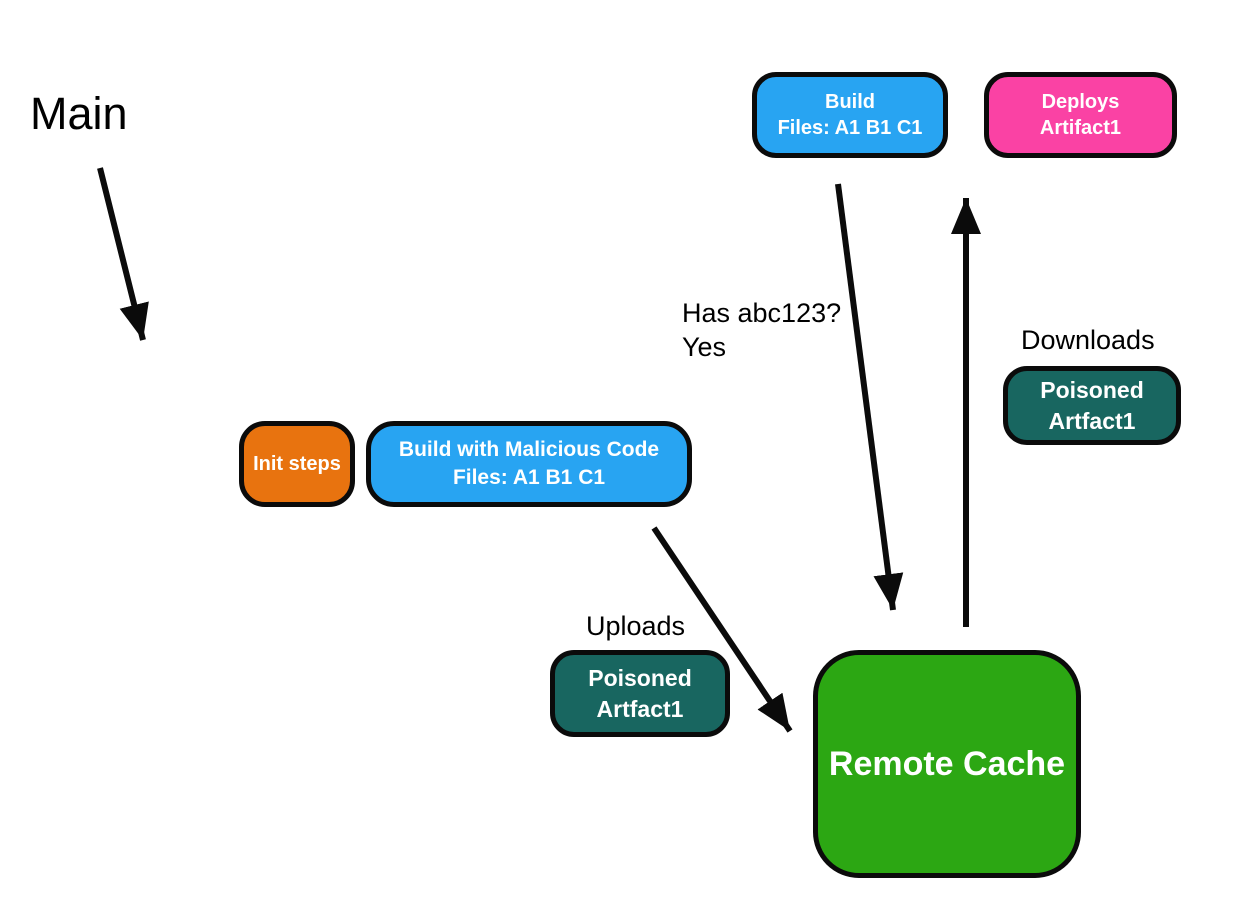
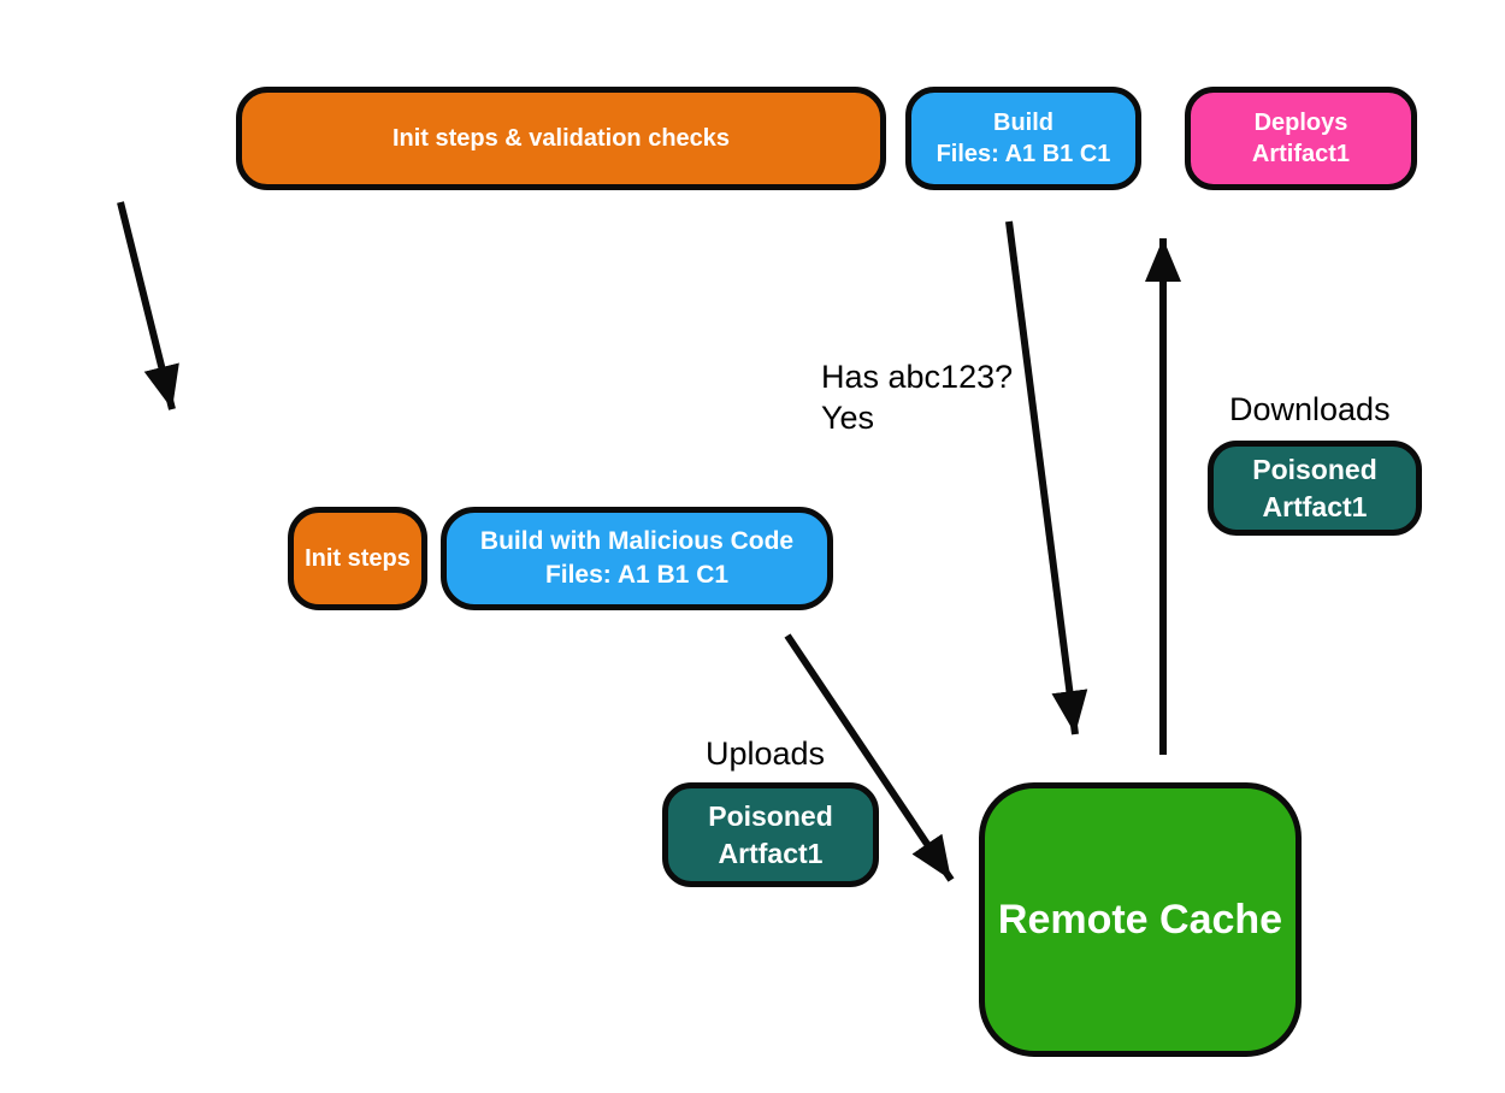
- Main
  Has abc123?
  Yes
  Downloads
  Uploads
+ Init steps & validation checks
  Build
  Files: A1 B1 C1
  Deploys
  Artifact1
  Init steps
  Build with Malicious Code
  Files: A1 B1 C1
  Poisoned
  Artfact1
  Poisoned
  Artfact1
  Remote Cache
